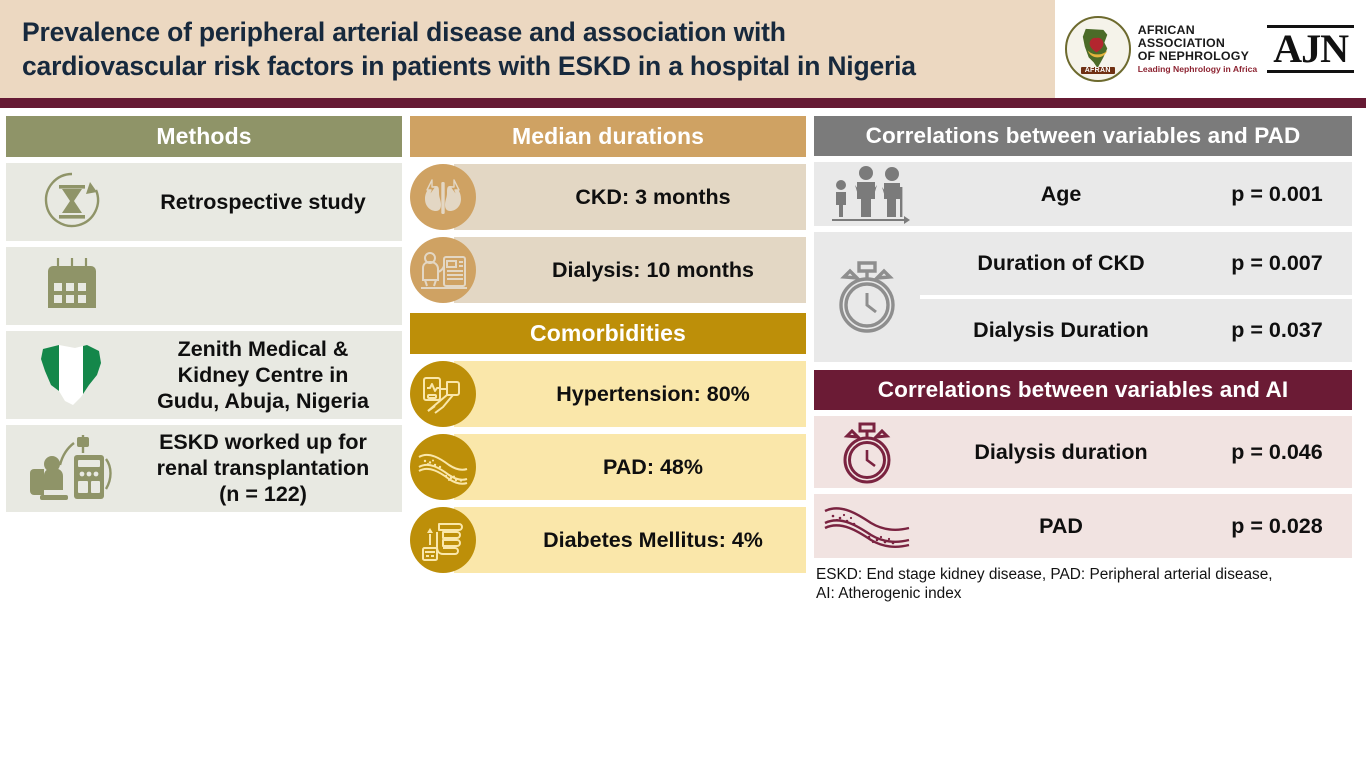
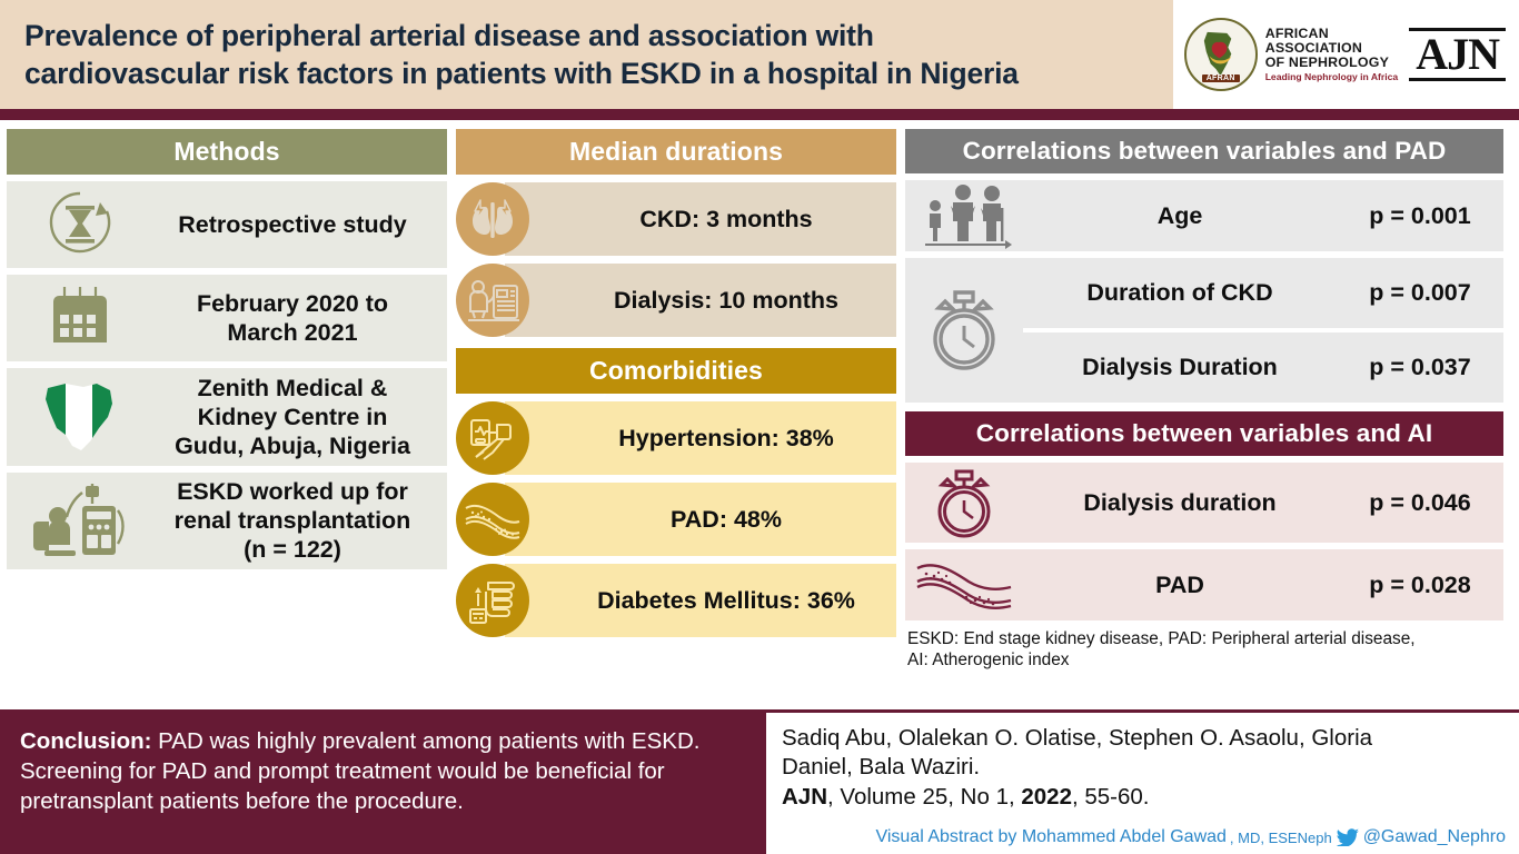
  Prevalence of peripheral arterial disease and association with
  cardiovascular risk factors in patients with ESKD in a hospital in Nigeria
  AFRICAN
  ASSOCIATION
  OF NEPHROLOGY
  Leading Nephrology in Africa
  AJN
  Methods
  Retrospective study
+ February 2020 to
+ March 2021
  Zenith Medical &
  Kidney Centre in
  Gudu, Abuja, Nigeria
  ESKD worked up for
  renal transplantation
  (n = 122)
  Median durations
  CKD: 3 months
  Dialysis: 10 months
  Comorbidities
- Hypertension: 80%
+ Hypertension: 38%
  PAD: 48%
- Diabetes Mellitus: 4%
+ Diabetes Mellitus: 36%
  Correlations between variables and PAD
  Age
  p = 0.001
  Duration of CKD
  p = 0.007
  Dialysis Duration
  p = 0.037
  Correlations between variables and AI
  Dialysis duration
  p = 0.046
  PAD
  p = 0.028
  ESKD: End stage kidney disease, PAD: Peripheral arterial disease,
  AI: Atherogenic index
+ Conclusion: PAD was highly prevalent among patients with ESKD. Screening for PAD and prompt treatment would be beneficial for pretransplant patients before the procedure.
+ Sadiq Abu, Olalekan O. Olatise, Stephen O. Asaolu, Gloria
+ Daniel, Bala Waziri.
+ AJN, Volume 25, No 1, 2022, 55-60.
+ Visual Abstract by Mohammed Abdel Gawad
+ , MD, ESENeph
+ @Gawad_Nephro
